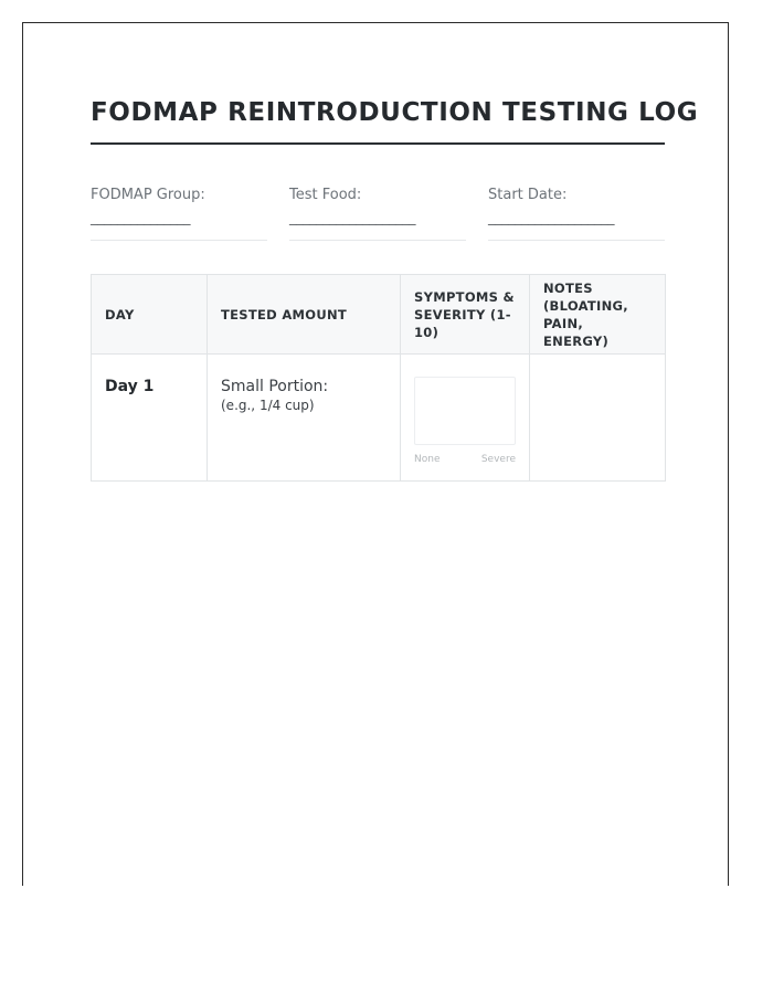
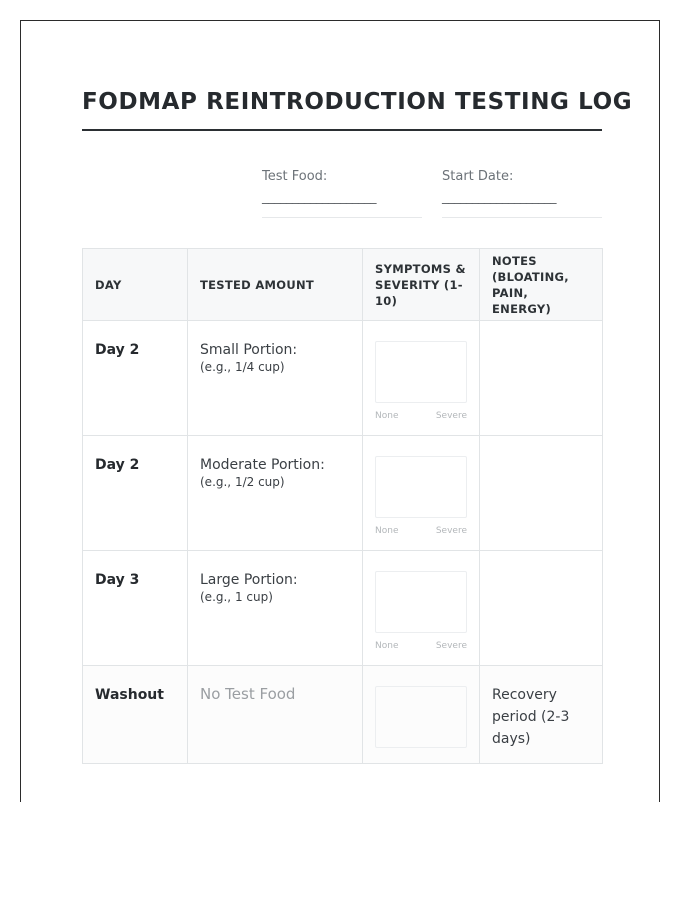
  FODMAP REINTRODUCTION TESTING LOG
- FODMAP Group:
- _______________
  Test Food:
  ___________________
  Start Date:
  ___________________
  DAY	TESTED AMOUNT	SYMPTOMS & SEVERITY (1-10)	NOTES (BLOATING, PAIN, ENERGY)
- Day 1	Small Portion:(e.g., 1/4 cup)	None Severe
+ Day 2	Small Portion:(e.g., 1/4 cup)	None Severe
+ Day 2	Moderate Portion:(e.g., 1/2 cup)	None Severe
+ Day 3	Large Portion:(e.g., 1 cup)	None Severe
+ Washout	No Test Food		Recovery period (2-3 days)
